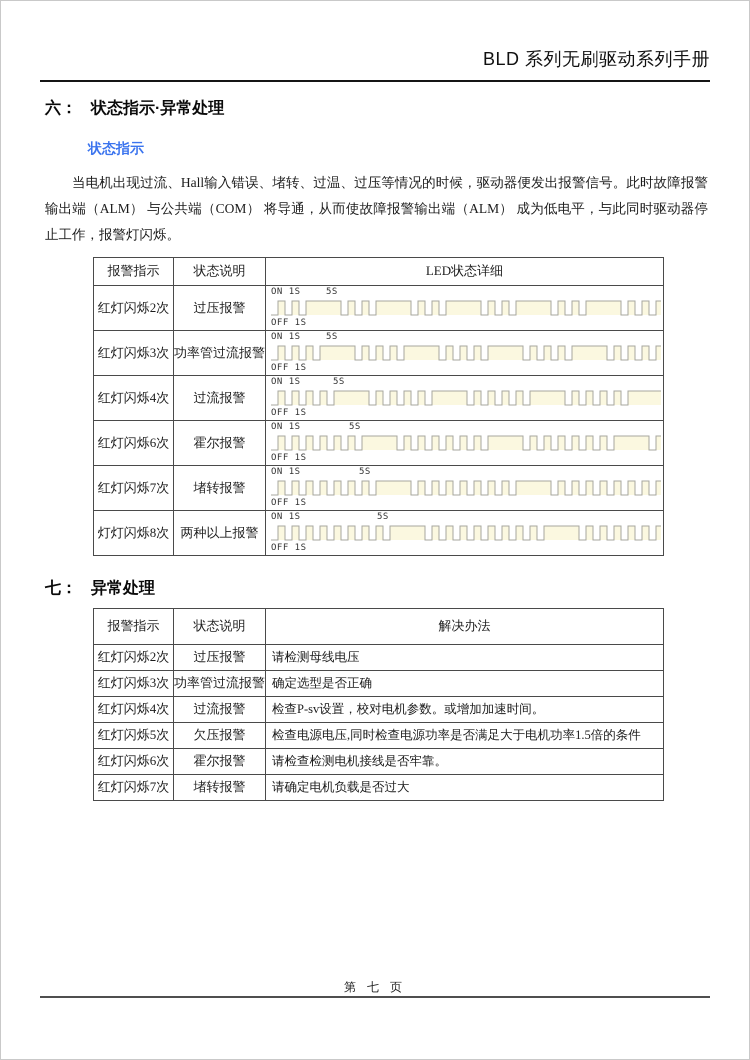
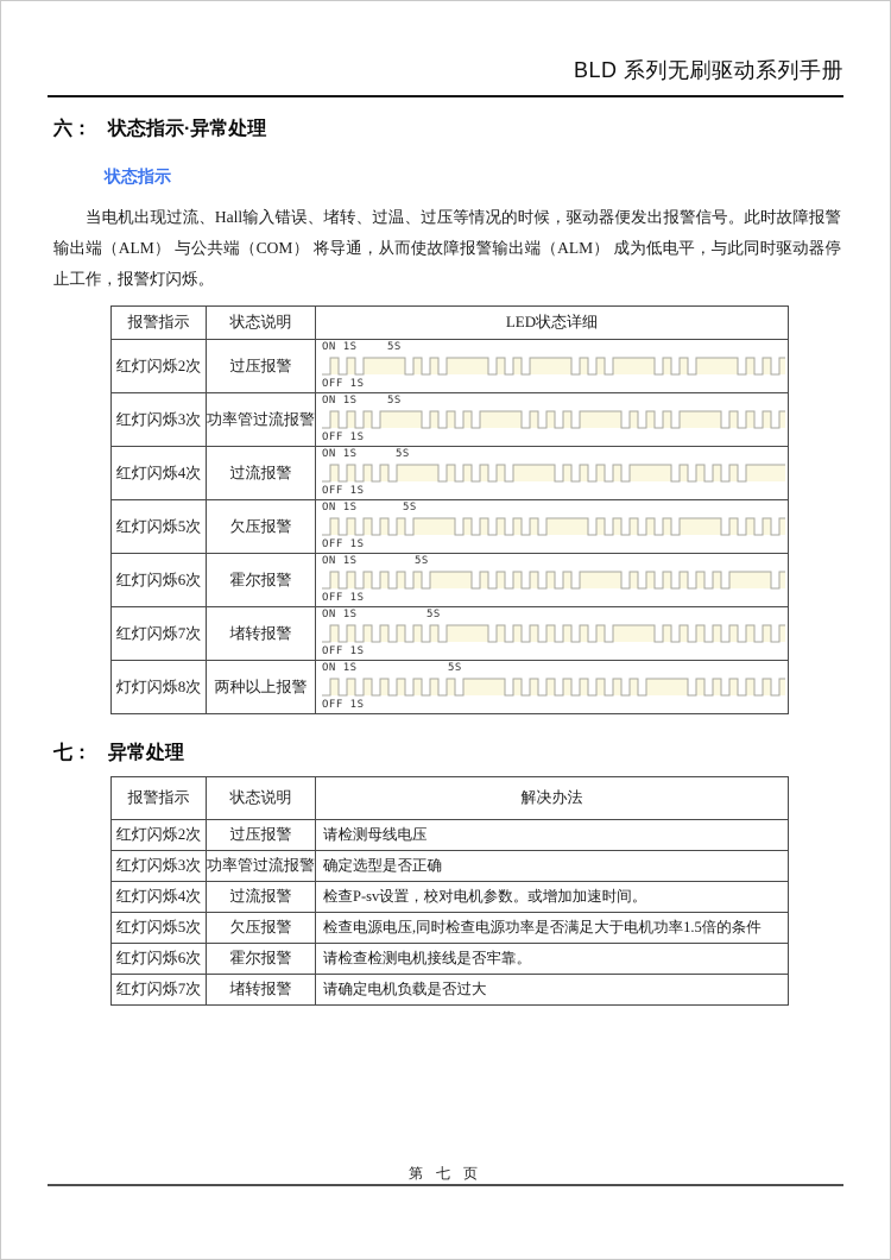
  BLD 系列无刷驱动系列手册
  六： 状态指示·异常处理
  状态指示
  当电机出现过流、Hall输入错误、堵转、过温、过压等情况的时候，驱动器便发出报警信号。此时故障报警输出端（ALM） 与公共端（COM） 将导通，从而使故障报警输出端（ALM） 成为低电平，与此同时驱动器停止工作，报警灯闪烁。
  报警指示	状态说明	LED状态详细
  红灯闪烁2次	过压报警	ON 1S 5S OFF 1S
  红灯闪烁3次	功率管过流报警	ON 1S 5S OFF 1S
  红灯闪烁4次	过流报警	ON 1S 5S OFF 1S
+ 红灯闪烁5次	欠压报警	ON 1S 5S OFF 1S
  红灯闪烁6次	霍尔报警	ON 1S 5S OFF 1S
  红灯闪烁7次	堵转报警	ON 1S 5S OFF 1S
  灯灯闪烁8次	两种以上报警	ON 1S 5S OFF 1S
  七： 异常处理
  报警指示	状态说明	解决办法
  红灯闪烁2次	过压报警	请检测母线电压
  红灯闪烁3次	功率管过流报警	确定选型是否正确
  红灯闪烁4次	过流报警	检查P-sv设置，校对电机参数。或增加加速时间。
  红灯闪烁5次	欠压报警	检查电源电压,同时检查电源功率是否满足大于电机功率1.5倍的条件
  红灯闪烁6次	霍尔报警	请检查检测电机接线是否牢靠。
  红灯闪烁7次	堵转报警	请确定电机负载是否过大
  第 七 页
